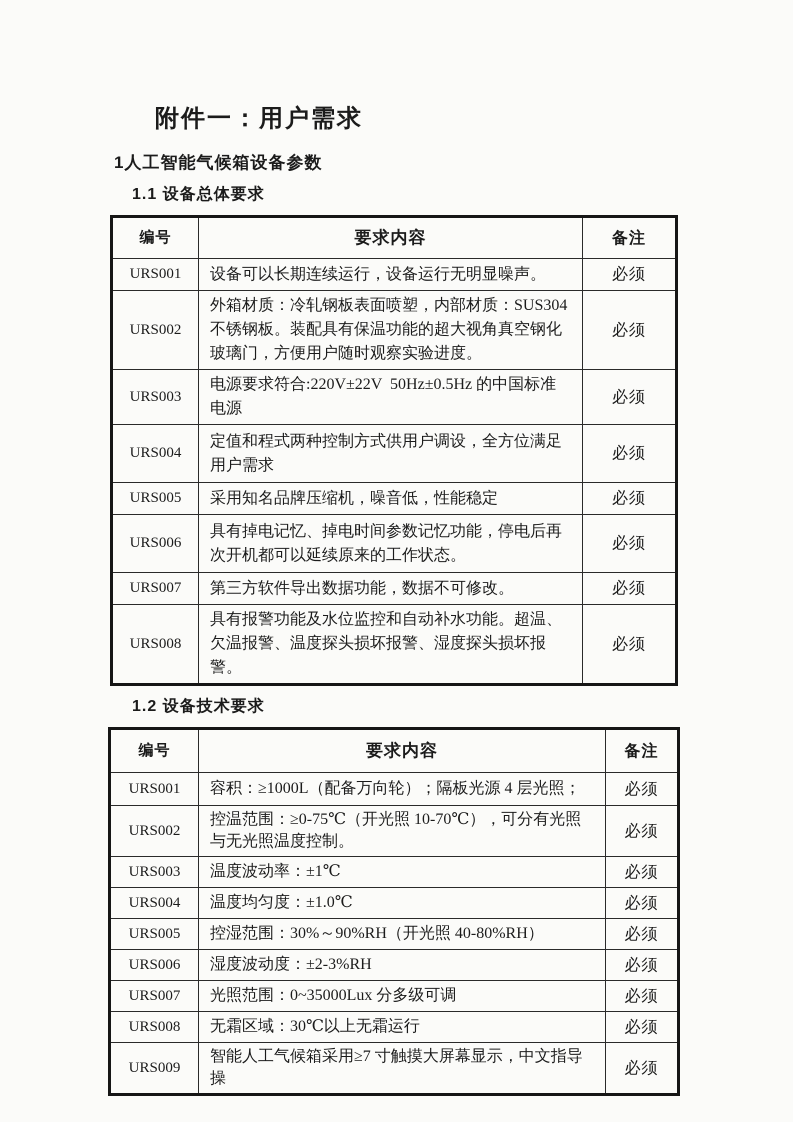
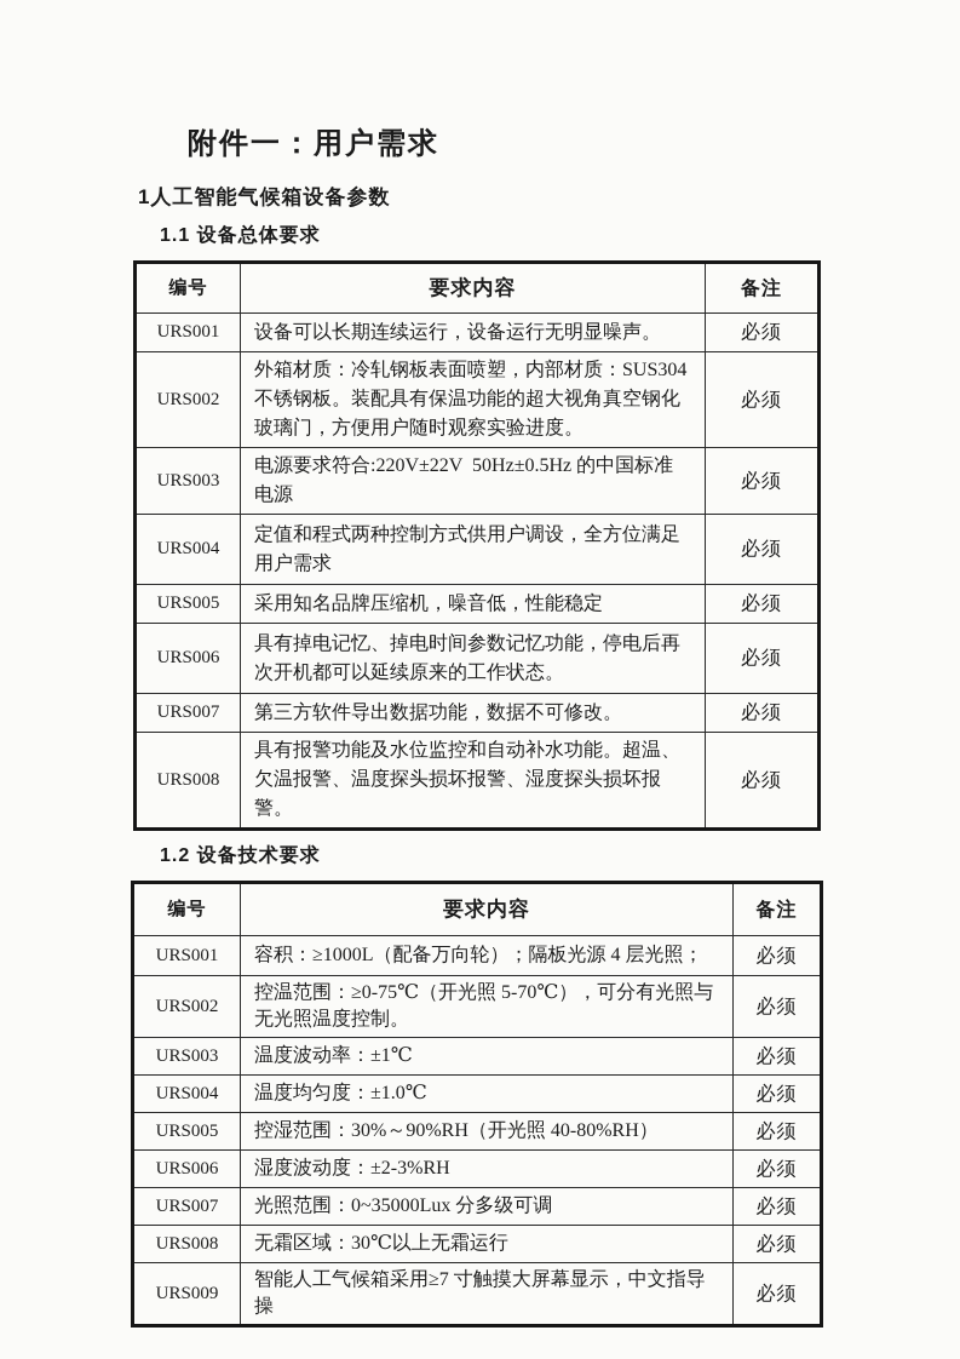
  附件一：用户需求
  1人工智能气候箱设备参数
  1.1 设备总体要求
  编号	要求内容	备注
  URS001	设备可以长期连续运行，设备运行无明显噪声。	必须
  URS002	外箱材质：冷轧钢板表面喷塑，内部材质：SUS304不锈钢板。装配具有保温功能的超大视角真空钢化玻璃门，方便用户随时观察实验进度。	必须
  URS003	电源要求符合:220V±22V 50Hz±0.5Hz 的中国标准电源	必须
  URS004	定值和程式两种控制方式供用户调设，全方位满足用户需求	必须
  URS005	采用知名品牌压缩机，噪音低，性能稳定	必须
  URS006	具有掉电记忆、掉电时间参数记忆功能，停电后再次开机都可以延续原来的工作状态。	必须
  URS007	第三方软件导出数据功能，数据不可修改。	必须
  URS008	具有报警功能及水位监控和自动补水功能。超温、欠温报警、温度探头损坏报警、湿度探头损坏报警。	必须
  1.2 设备技术要求
  编号	要求内容	备注
  URS001	容积：≥1000L（配备万向轮）；隔板光源 4 层光照；	必须
- URS002	控温范围：≥0-75℃（开光照 10-70℃），可分有光照与无光照温度控制。	必须
+ URS002	控温范围：≥0-75℃（开光照 5-70℃），可分有光照与无光照温度控制。	必须
  URS003	温度波动率：±1℃	必须
  URS004	温度均匀度：±1.0℃	必须
  URS005	控湿范围：30%～90%RH（开光照 40-80%RH）	必须
  URS006	湿度波动度：±2-3%RH	必须
  URS007	光照范围：0~35000Lux 分多级可调	必须
  URS008	无霜区域：30℃以上无霜运行	必须
  URS009	智能人工气候箱采用≥7 寸触摸大屏幕显示，中文指导操	必须
